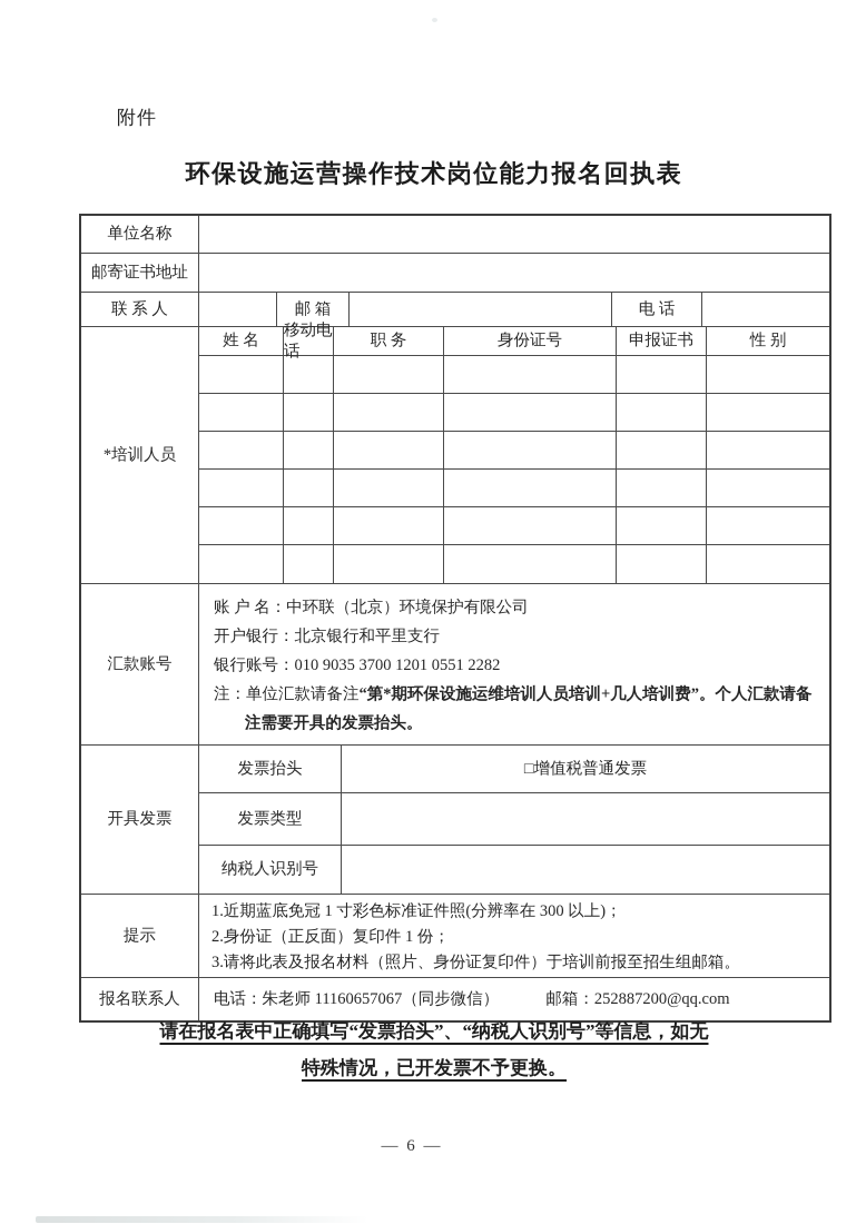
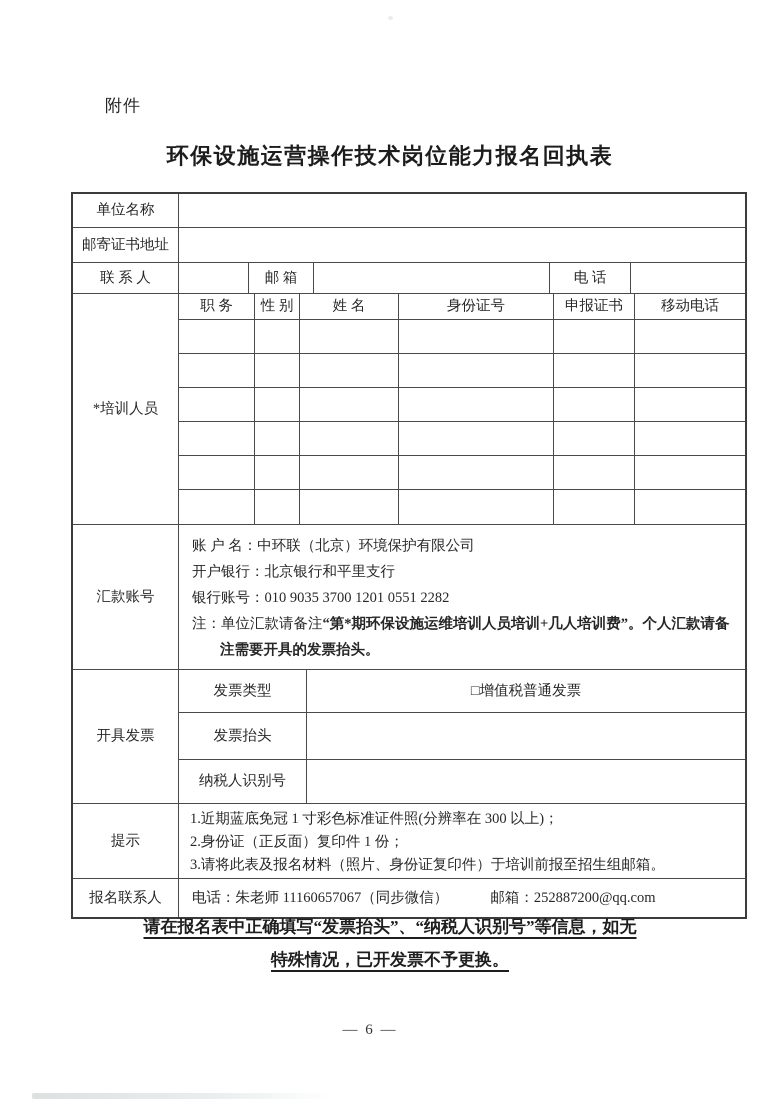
  附件
  环保设施运营操作技术岗位能力报名回执表
  单位名称
  邮寄证书地址
  联 系 人
  邮 箱
  电 话
  *培训人员
- 姓 名
+ 职 务
- 移动电话
+ 性 别
- 职 务
+ 姓 名
  身份证号
  申报证书
- 性 别
+ 移动电话
  汇款账号
  账 户 名：中环联（北京）环境保护有限公司
  开户银行：北京银行和平里支行
  银行账号：010 9035 3700 1201 0551 2282
  注：单位汇款请备注“第*期环保设施运维培训人员培训+几人培训费”。个人汇款请备注需要开具的发票抬头。
  开具发票
- 发票抬头
+ 发票类型
  □增值税普通发票
- 发票类型
+ 发票抬头
  纳税人识别号
  提示
  1.近期蓝底免冠 1 寸彩色标准证件照(分辨率在 300 以上)；
  2.身份证（正反面）复印件 1 份；
  3.请将此表及报名材料（照片、身份证复印件）于培训前报至招生组邮箱。
  报名联系人
  电话：朱老师 11160657067（同步微信）
  邮箱：252887200@qq.com
  请在报名表中正确填写“发票抬头”、“纳税人识别号”等信息，如无
  特殊情况，已开发票不予更换。
  — 6 —
